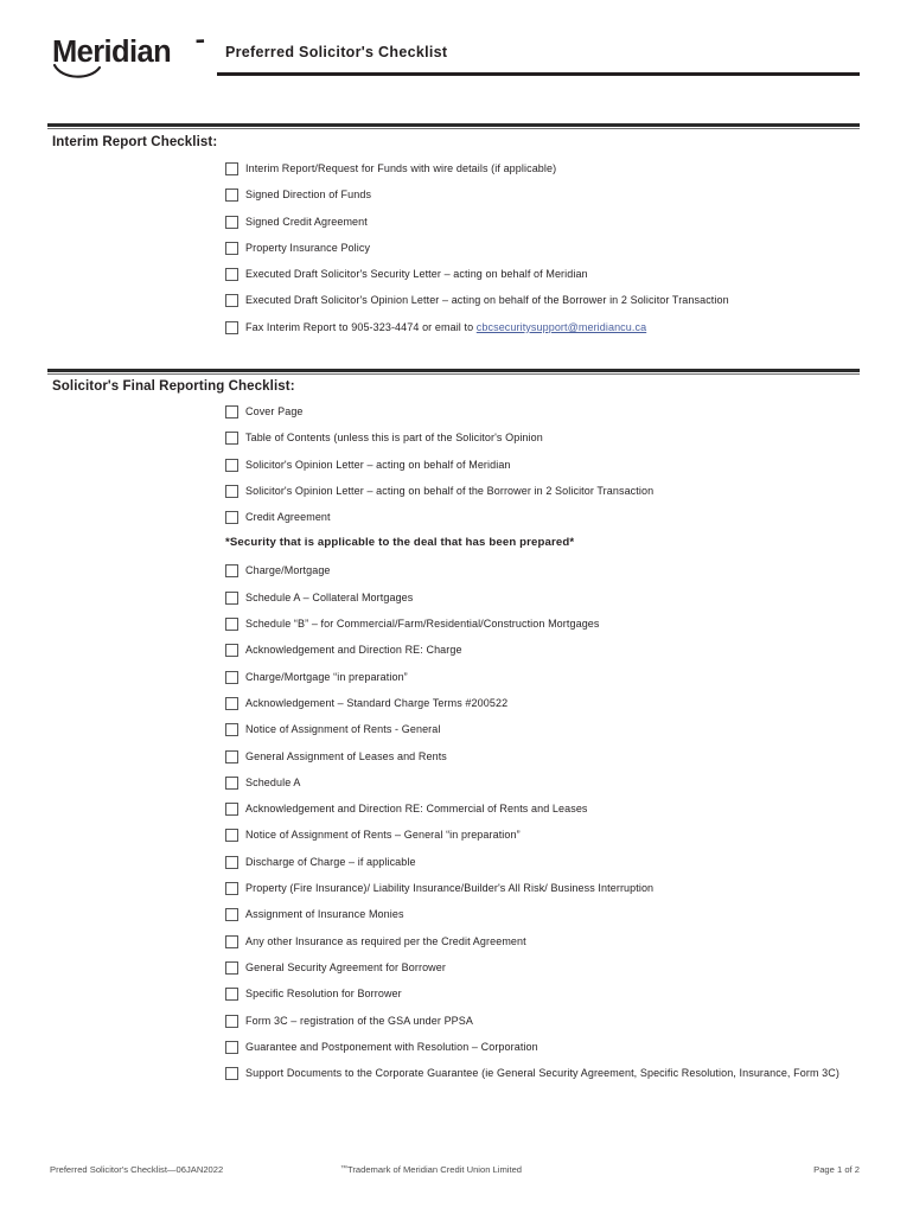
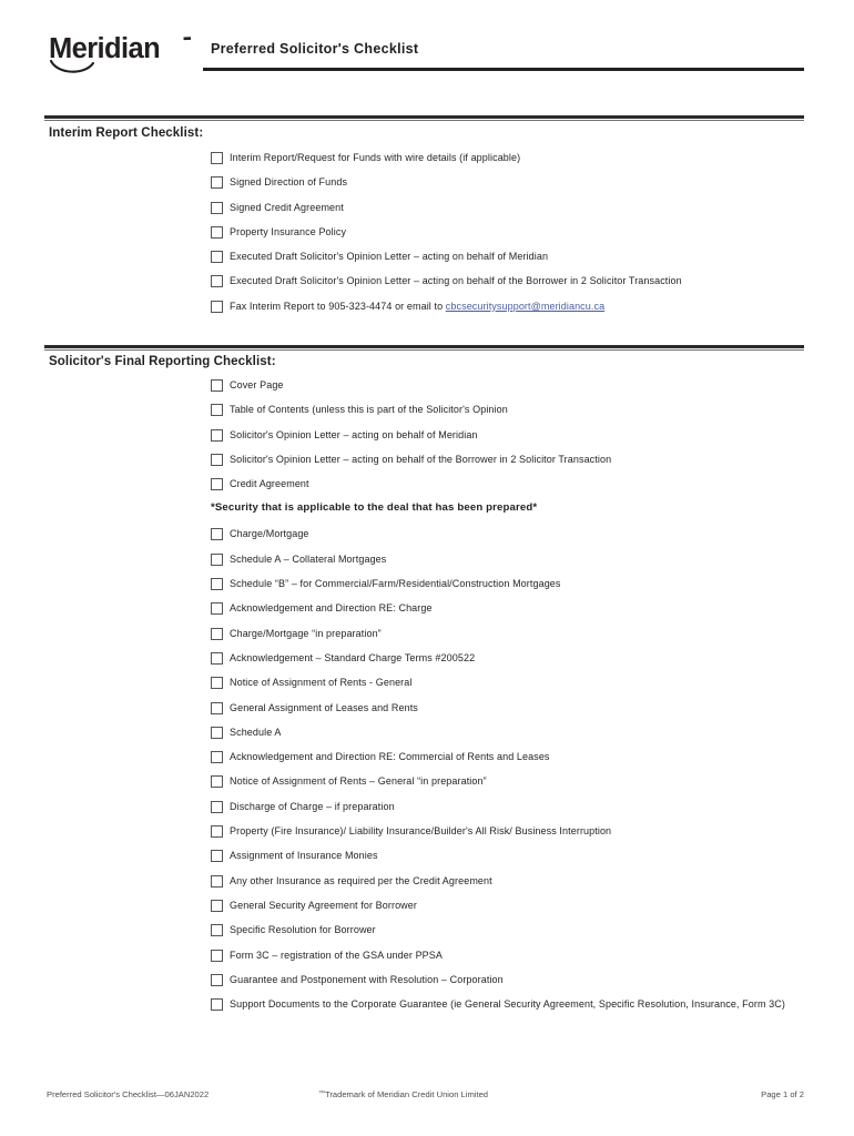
  Meridian
  Preferred Solicitor's Checklist
  Interim Report Checklist:
  Interim Report/Request for Funds with wire details (if applicable)
  Signed Direction of Funds
  Signed Credit Agreement
  Property Insurance Policy
- Executed Draft Solicitor's Security Letter – acting on behalf of Meridian
+ Executed Draft Solicitor's Opinion Letter – acting on behalf of Meridian
  Executed Draft Solicitor's Opinion Letter – acting on behalf of the Borrower in 2 Solicitor Transaction
  Fax Interim Report to 905-323-4474 or email to cbcsecuritysupport@meridiancu.ca
  Solicitor's Final Reporting Checklist:
  Cover Page
  Table of Contents (unless this is part of the Solicitor's Opinion
  Solicitor's Opinion Letter – acting on behalf of Meridian
  Solicitor's Opinion Letter – acting on behalf of the Borrower in 2 Solicitor Transaction
  Credit Agreement
  *Security that is applicable to the deal that has been prepared*
  Charge/Mortgage
  Schedule A – Collateral Mortgages
  Schedule “B” – for Commercial/Farm/Residential/Construction Mortgages
  Acknowledgement and Direction RE: Charge
  Charge/Mortgage “in preparation”
  Acknowledgement – Standard Charge Terms #200522
  Notice of Assignment of Rents - General
  General Assignment of Leases and Rents
  Schedule A
  Acknowledgement and Direction RE: Commercial of Rents and Leases
  Notice of Assignment of Rents – General “in preparation”
- Discharge of Charge – if applicable
+ Discharge of Charge – if preparation
  Property (Fire Insurance)/ Liability Insurance/Builder's All Risk/ Business Interruption
  Assignment of Insurance Monies
  Any other Insurance as required per the Credit Agreement
  General Security Agreement for Borrower
  Specific Resolution for Borrower
  Form 3C – registration of the GSA under PPSA
  Guarantee and Postponement with Resolution – Corporation
  Support Documents to the Corporate Guarantee (ie General Security Agreement, Specific Resolution, Insurance, Form 3C)
  Preferred Solicitor's Checklist—06JAN2022
  Trademark of Meridian Credit Union Limited
  Page 1 of 2
